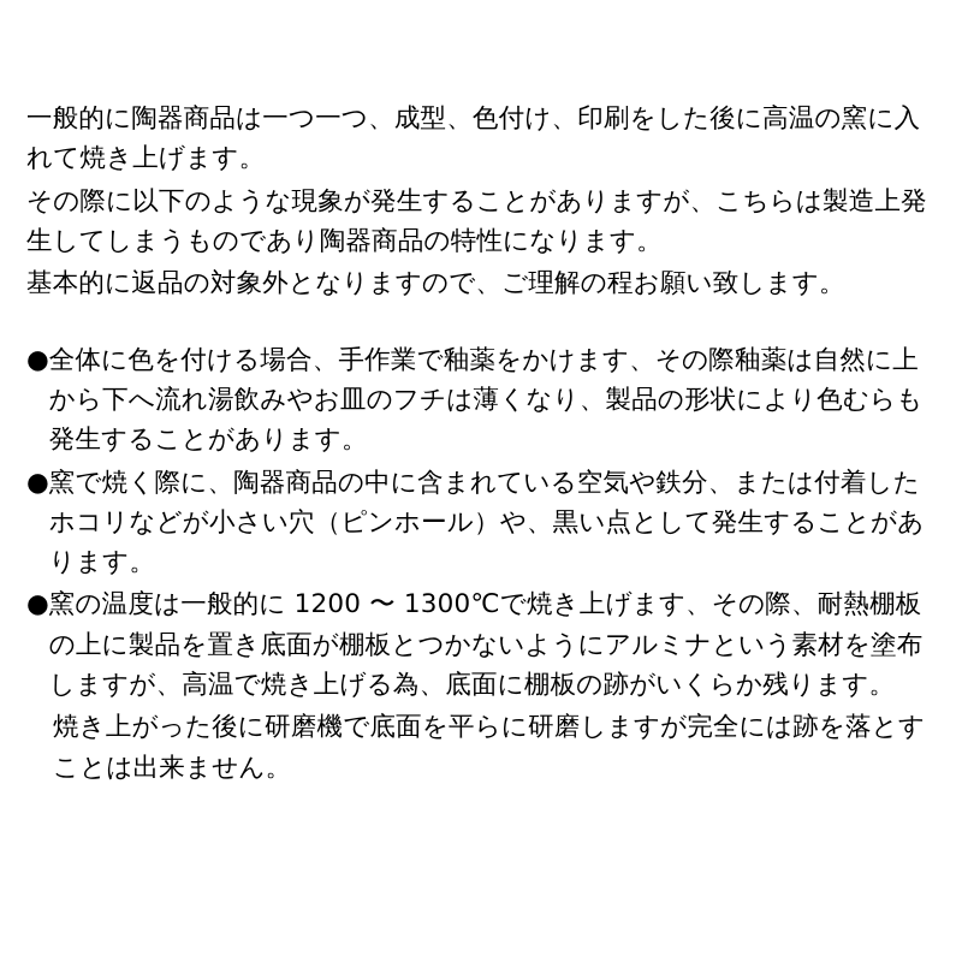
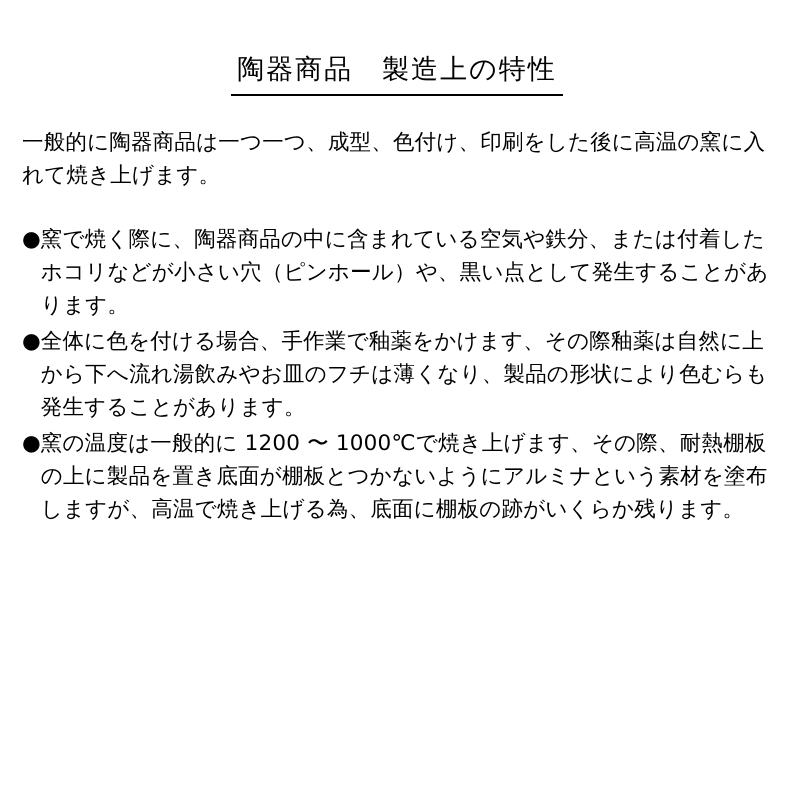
+ 陶器商品 製造上の特性
  一般的に陶器商品は一つ一つ、成型、色付け、印刷をした後に高温の窯に入れて焼き上げます。
- その際に以下のような現象が発生することがありますが、こちらは製造上発生してしまうものであり陶器商品の特性になります。
- 基本的に返品の対象外となりますので、ご理解の程お願い致します。
  ●
- 全体に色を付ける場合、手作業で釉薬をかけます、その際釉薬は自然に上から下へ流れ湯飲みやお皿のフチは薄くなり、製品の形状により色むらも発生することがあります。
+ 窯で焼く際に、陶器商品の中に含まれている空気や鉄分、または付着したホコリなどが小さい穴（ピンホール）や、黒い点として発生することがあります。
  ●
- 窯で焼く際に、陶器商品の中に含まれている空気や鉄分、または付着したホコリなどが小さい穴（ピンホール）や、黒い点として発生することがあります。
+ 全体に色を付ける場合、手作業で釉薬をかけます、その際釉薬は自然に上から下へ流れ湯飲みやお皿のフチは薄くなり、製品の形状により色むらも発生することがあります。
  ●
- 窯の温度は一般的に 1200 〜 1300℃で焼き上げます、その際、耐熱棚板の上に製品を置き底面が棚板とつかないようにアルミナという素材を塗布しますが、高温で焼き上げる為、底面に棚板の跡がいくらか残ります。
+ 窯の温度は一般的に 1200 〜 1000℃で焼き上げます、その際、耐熱棚板の上に製品を置き底面が棚板とつかないようにアルミナという素材を塗布しますが、高温で焼き上げる為、底面に棚板の跡がいくらか残ります。
- 焼き上がった後に研磨機で底面を平らに研磨しますが完全には跡を落とすことは出来ません。
